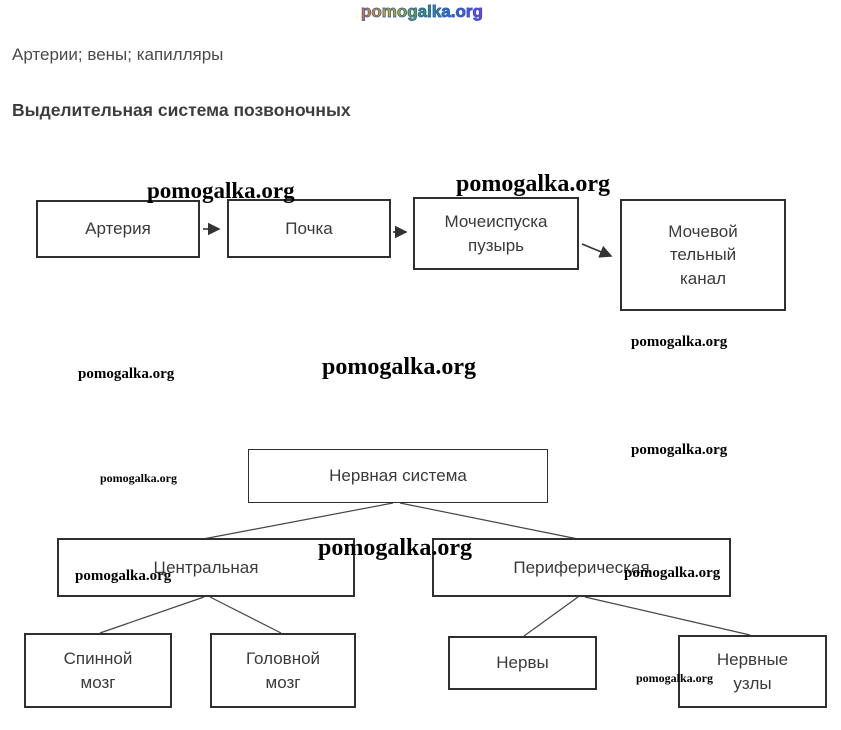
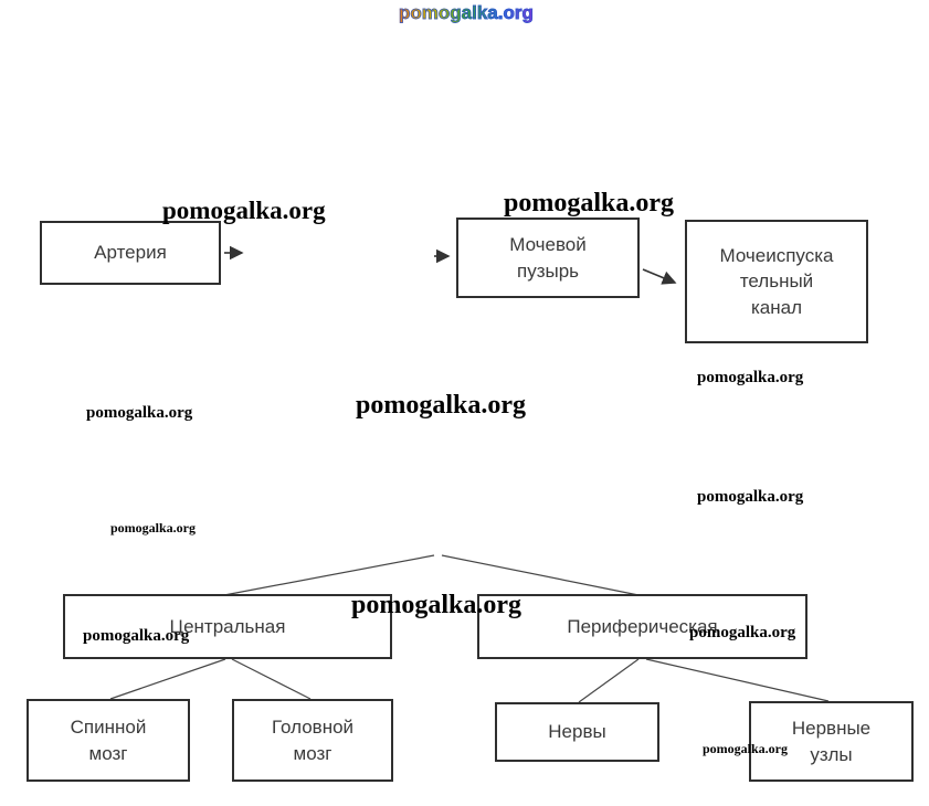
- Артерии; вены; капилляры
- Выделительная система позвоночных
  Артерия
- Почка
- Мочеиспуска
+ Мочевой
  пузырь
- Мочевой
+ Мочеиспуска
  тельный
  канал
- Нервная система
  Центральная
  Периферическая
  Спинной
  мозг
  Головной
  мозг
  Нервы
  Нервные
  узлы
  pomogalka.org
  pomogalka.org
  pomogalka.org
  pomogalka.org
  pomogalka.org
  pomogalka.org
  pomogalka.org
  pomogalka.org
  pomogalka.org
  pomogalka.org
  pomogalka.org
  pomogalka.org
